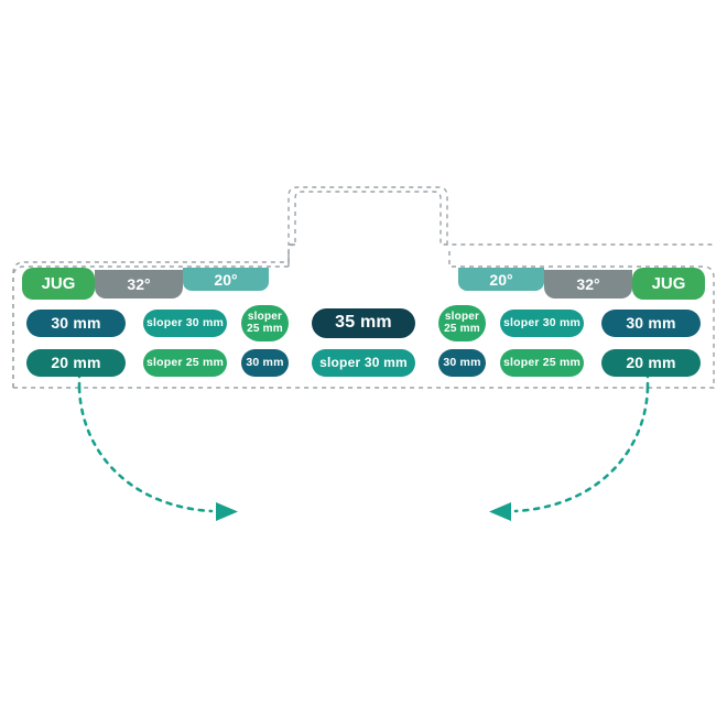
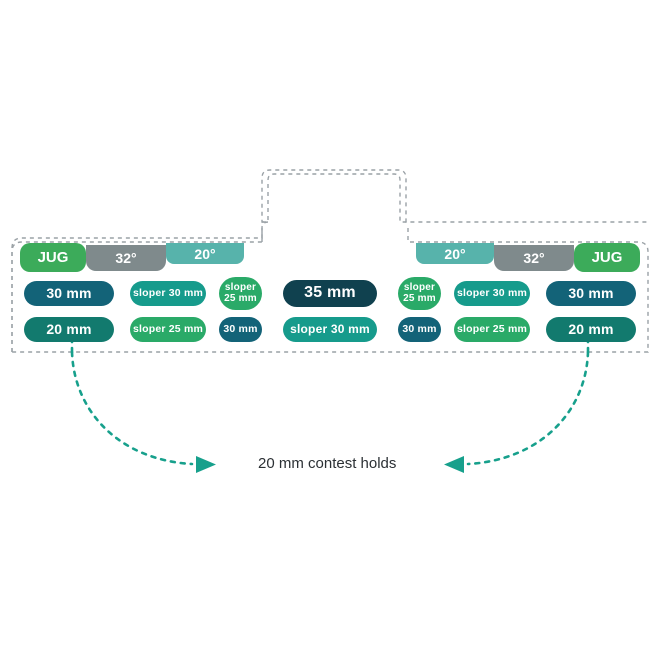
  JUG
  32°
  20°
  20°
  32°
  JUG
  30 mm
  sloper 30 mm
  sloper
  25 mm
  35 mm
  sloper
  25 mm
  sloper 30 mm
  30 mm
  20 mm
  sloper 25 mm
  30 mm
  sloper 30 mm
  30 mm
  sloper 25 mm
  20 mm
+ 20 mm contest holds
